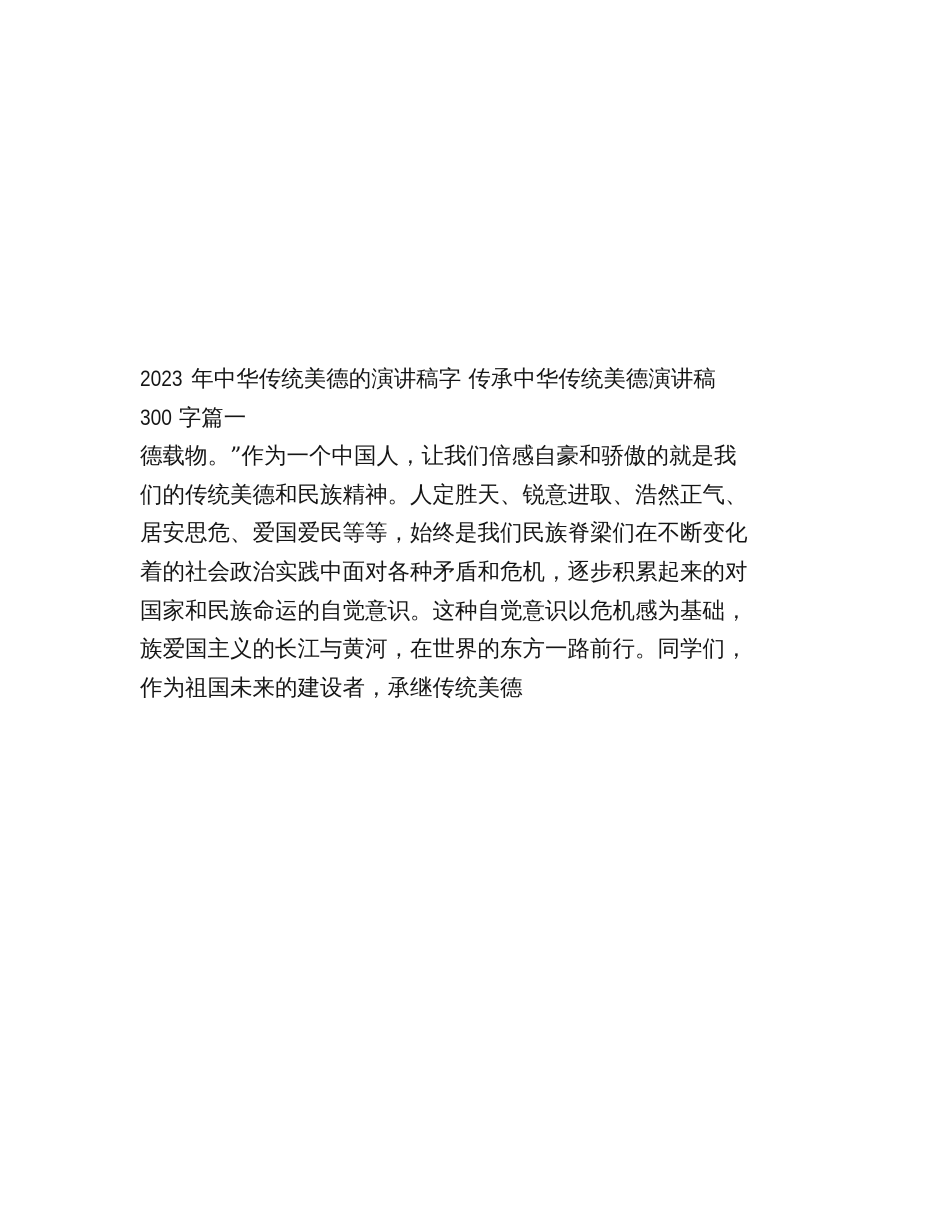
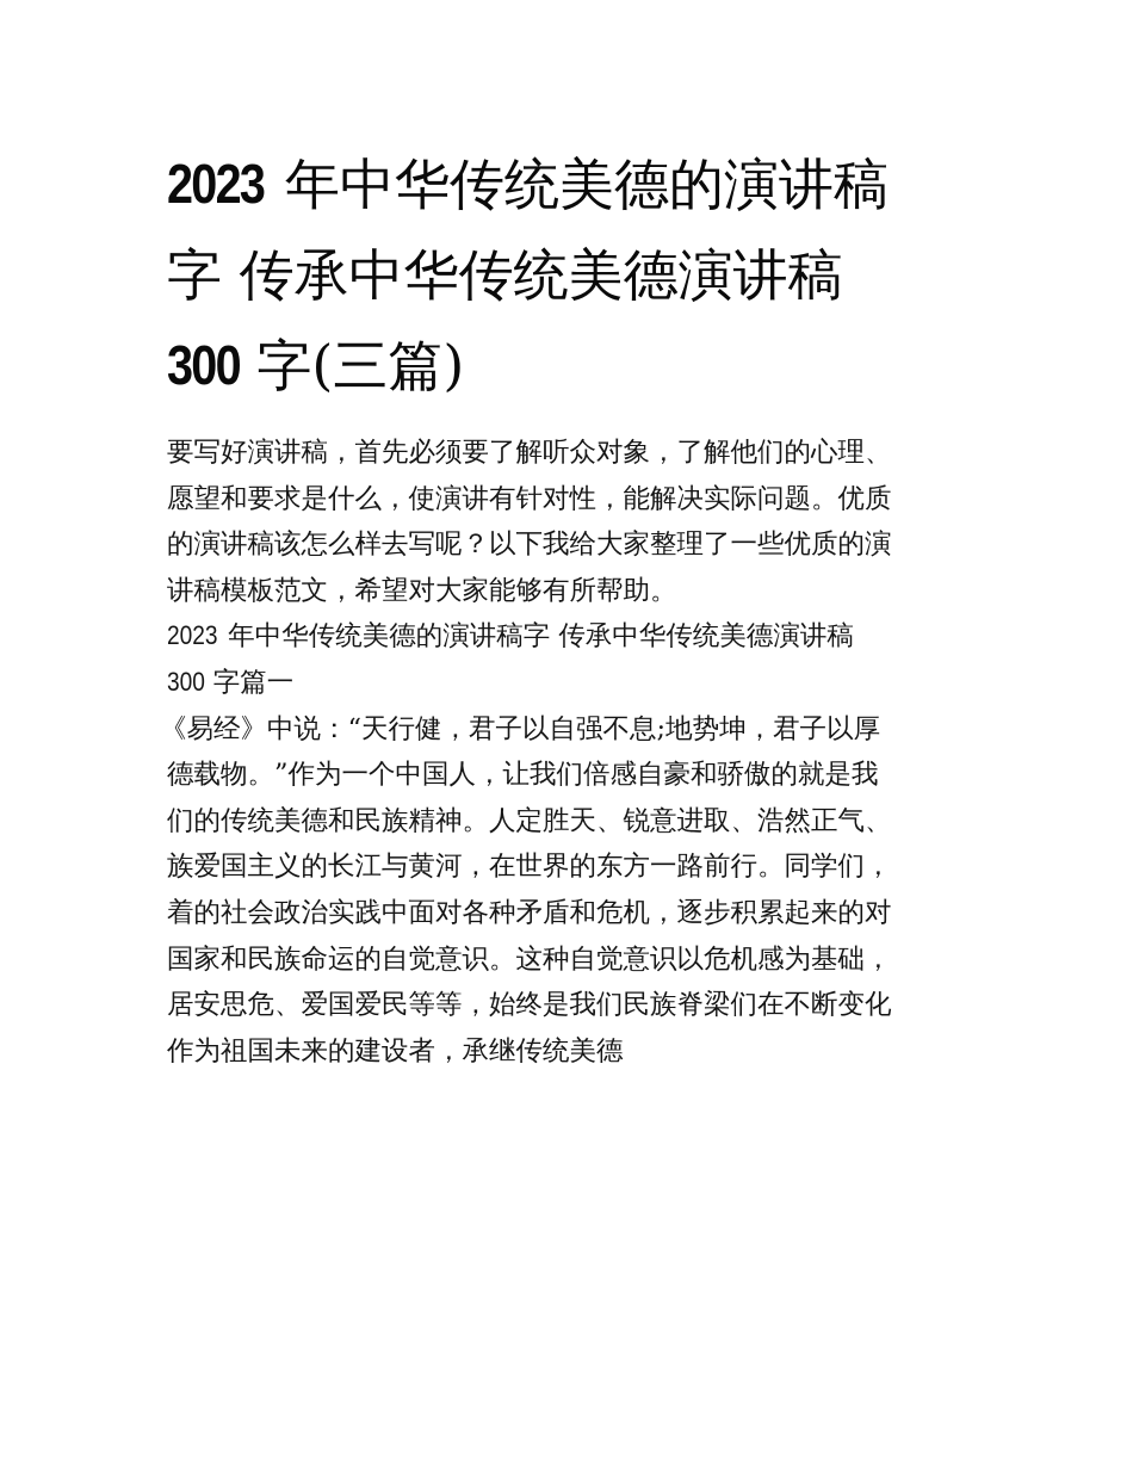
+ 2023 年中华传统美德的演讲稿
+ 字 传承中华传统美德演讲稿
+ 300 字(三篇)
+ 要写好演讲稿，首先必须要了解听众对象，了解他们的心理、
+ 愿望和要求是什么，使演讲有针对性，能解决实际问题。优质
+ 的演讲稿该怎么样去写呢？以下我给大家整理了一些优质的演
+ 讲稿模板范文，希望对大家能够有所帮助。
  2023 年中华传统美德的演讲稿字 传承中华传统美德演讲稿
  300 字篇一
+ 《易经》中说：“天行健，君子以自强不息;地势坤，君子以厚
  德载物。”作为一个中国人，让我们倍感自豪和骄傲的就是我
  们的传统美德和民族精神。人定胜天、锐意进取、浩然正气、
- 居安思危、爱国爱民等等，始终是我们民族脊梁们在不断变化
+ 族爱国主义的长江与黄河，在世界的东方一路前行。同学们，
  着的社会政治实践中面对各种矛盾和危机，逐步积累起来的对
  国家和民族命运的自觉意识。这种自觉意识以危机感为基础，
- 族爱国主义的长江与黄河，在世界的东方一路前行。同学们，
+ 居安思危、爱国爱民等等，始终是我们民族脊梁们在不断变化
  作为祖国未来的建设者，承继传统美德
